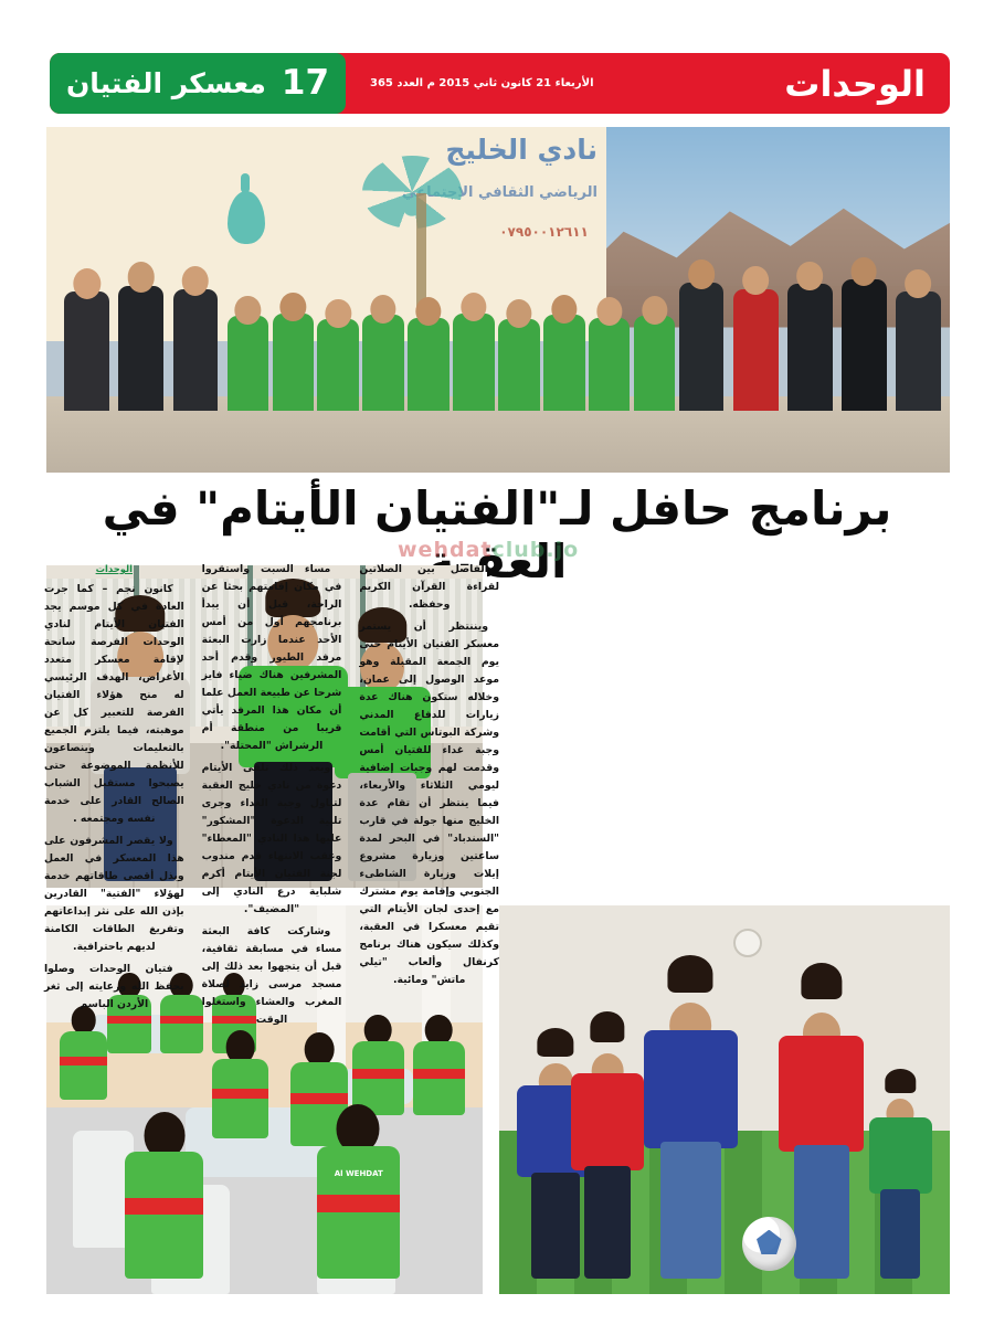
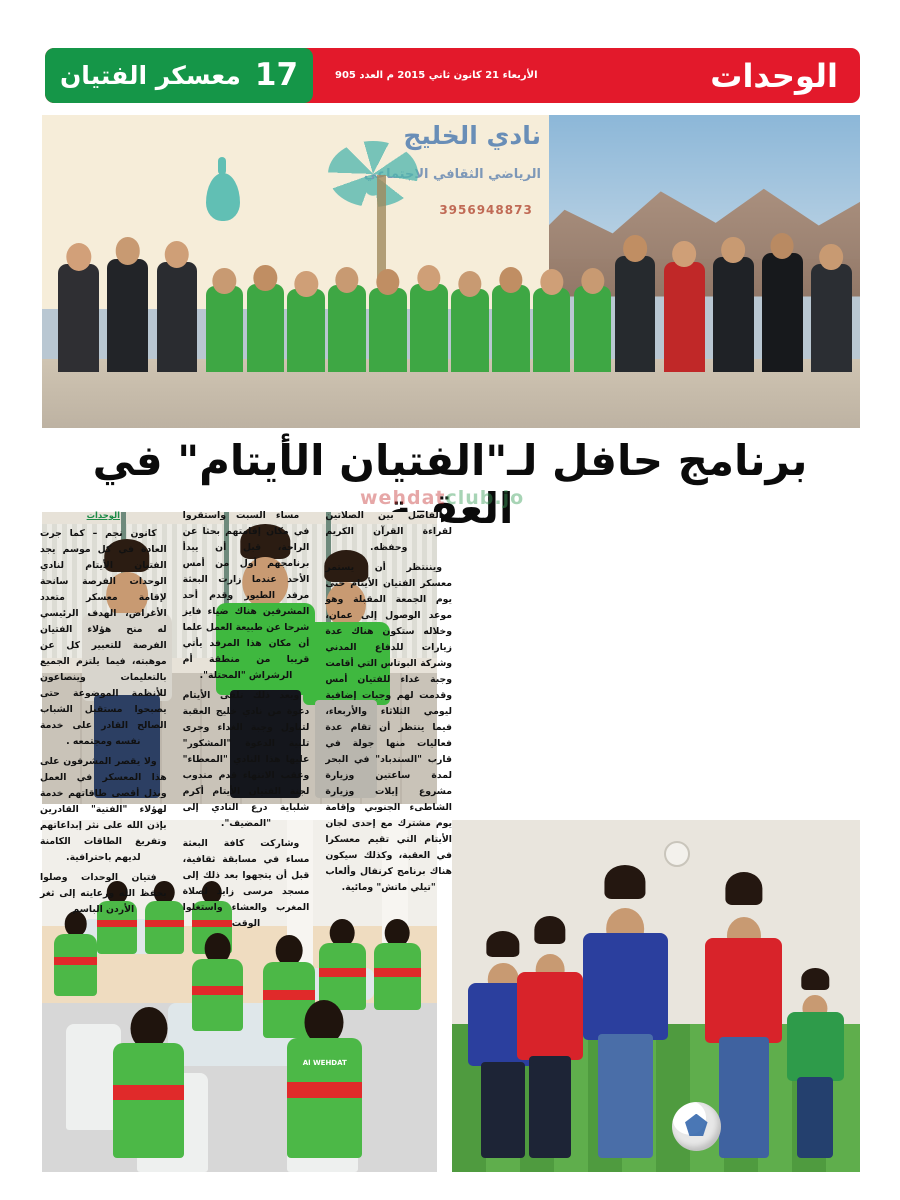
  الوحدات
- الأربعاء 21 كانون ثاني 2015 م العدد 365
+ الأربعاء 21 كانون ثاني 2015 م العدد 905
  17
  معسكر الفتيان
  نادي الخليج
  الرياضي الثقافي الاجتماعي
- ٠٧٩٥٠٠١٢٦١١
+ 3956948873
  برنامج حافل لـ"الفتيان الأيتام" في العقبة
  wehdatclub.jo
  Al WEHDAT
  الفاصل بين الصلاتين لقراءة القرآن الكريم وحفظه.
- ويننتظر أن يستمر معسكر الفتيان الأيتام حتى يوم الجمعة المقبلة وهو موعد الوصول إلى عمان، وخلاله ستكون هناك عدة زيارات للدفاع المدني وشركة البوتاس التي أقامت وجبة غداء للفتيان أمس وقدمت لهم وجبات إضافية ليومي الثلاثاء والأربعاء، فيما ينتظر أن تقام عدة الخليج منها جولة في قارب "السندباد" في البحر لمدة ساعتين وزيارة مشروع إيلات وزيارة الشاطىء الجنوبي وإقامة يوم مشترك مع إحدى لجان الأيتام التي تقيم معسكرا في العقبة، وكذلك سيكون هناك برنامج كرنفال وألعاب "تيلي ماتش" ومائية.
+ ويننتظر أن يستمر معسكر الفتيان الأيتام حتى يوم الجمعة المقبلة وهو موعد الوصول إلى عمان، وخلاله ستكون هناك عدة زيارات للدفاع المدني وشركة البوتاس التي أقامت وجبة غداء للفتيان أمس وقدمت لهم وجبات إضافية ليومي الثلاثاء والأربعاء، فيما ينتظر أن تقام عدة فعاليات منها جولة في قارب "السندباد" في البحر لمدة ساعتين وزيارة مشروع إيلات وزيارة الشاطىء الجنوبي وإقامة يوم مشترك مع إحدى لجان الأيتام التي تقيم معسكرا في العقبة، وكذلك سيكون هناك برنامج كرنفال وألعاب "تيلي ماتش" ومائية.
  مساء السبت واستقروا في مكان إقامتهم بحثا عن الراحة، قبل أن يبدأ برنامجهم أول من أمس الأحد عندما زارت البعثة مرفد الطيور وقدم أحد المشرفين هناك ضياء فايز شرحا عن طبيعة العمل علما أن مكان هذا المرفد يأتي قريبا من منطقة أم الرشراش "المحتلة".
  وشاركت كافة البعثة مساء في مسابقة ثقافية، قبل أن يتجهوا بعد ذلك إلى مسجد مرسى زايدصلاة المغرب والعشاء واستغلوا الوقت
  الوحدات
  كانون نجم – كما جرت العادة في كل موسم يجد الفتيان الأيتام لنادي الوحدات الفرصة سانحة لإقامة معسكر متعدد الأغراض، الهدف الرئيسي له منح هؤلاء الفتيان الفرصة للتعبير كل عن موهبته، فيما يلتزم الجميع بالتعليمات وينصاعون للأنظمة الموضوعة حتى يصبحوا مستقبل الشباب الصالح القادر على خدمة نفسه ومجتمعه .
  ولا يقصر المشرفون على هذا المعسكر في العمل وبذل أقصى طاقاتهم خدمة لهؤلاء "الفتية" القادرين بإذن الله على نثر إبداعاتهم وتفريغ الطاقات الكامنة لديهم باحترافية.
  فتيان الوحدات وصلوافظ الل ورعايته إلى ثغر الأردن الباسم
